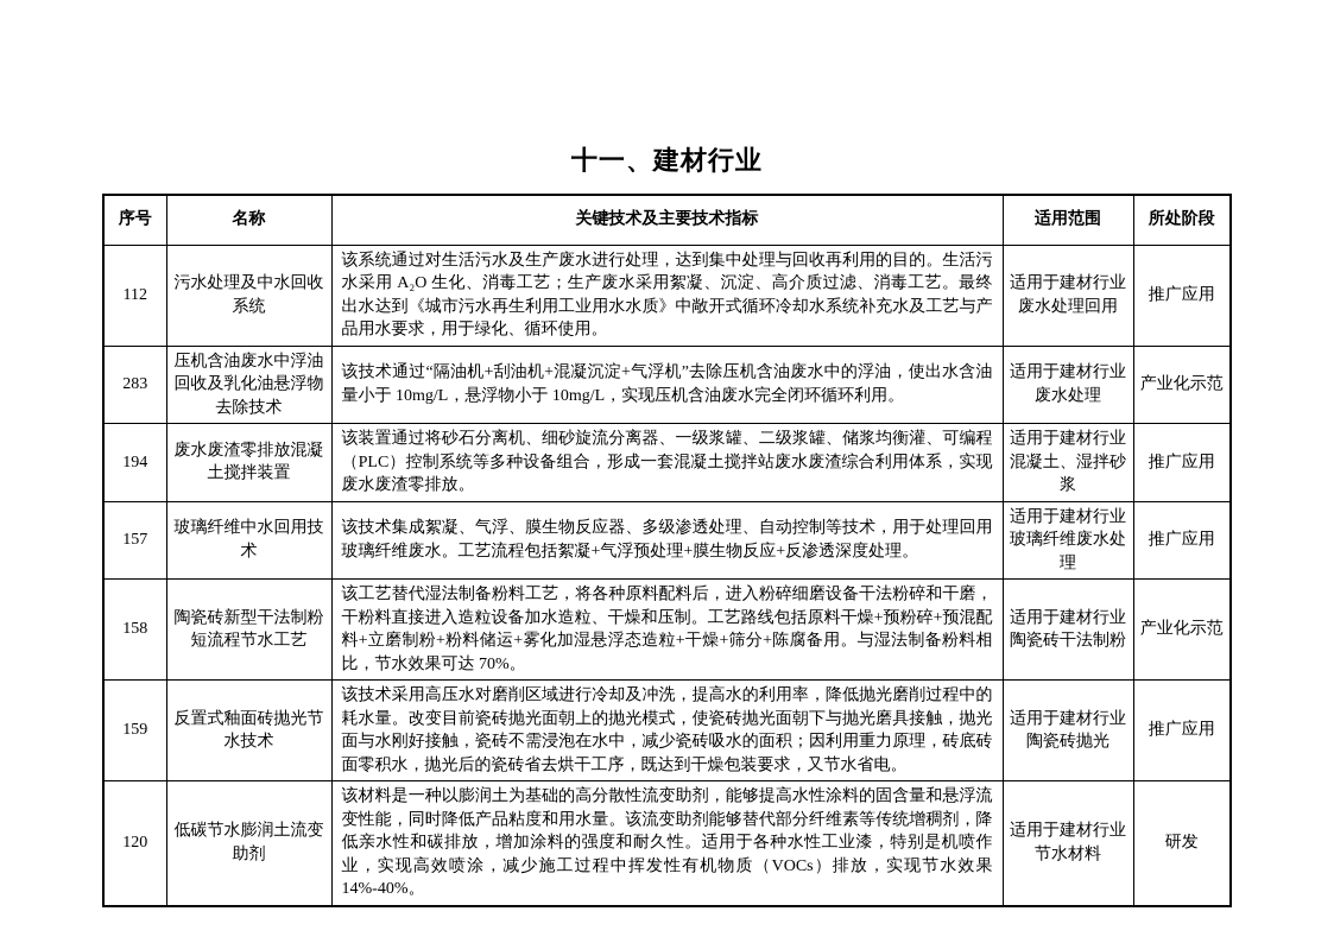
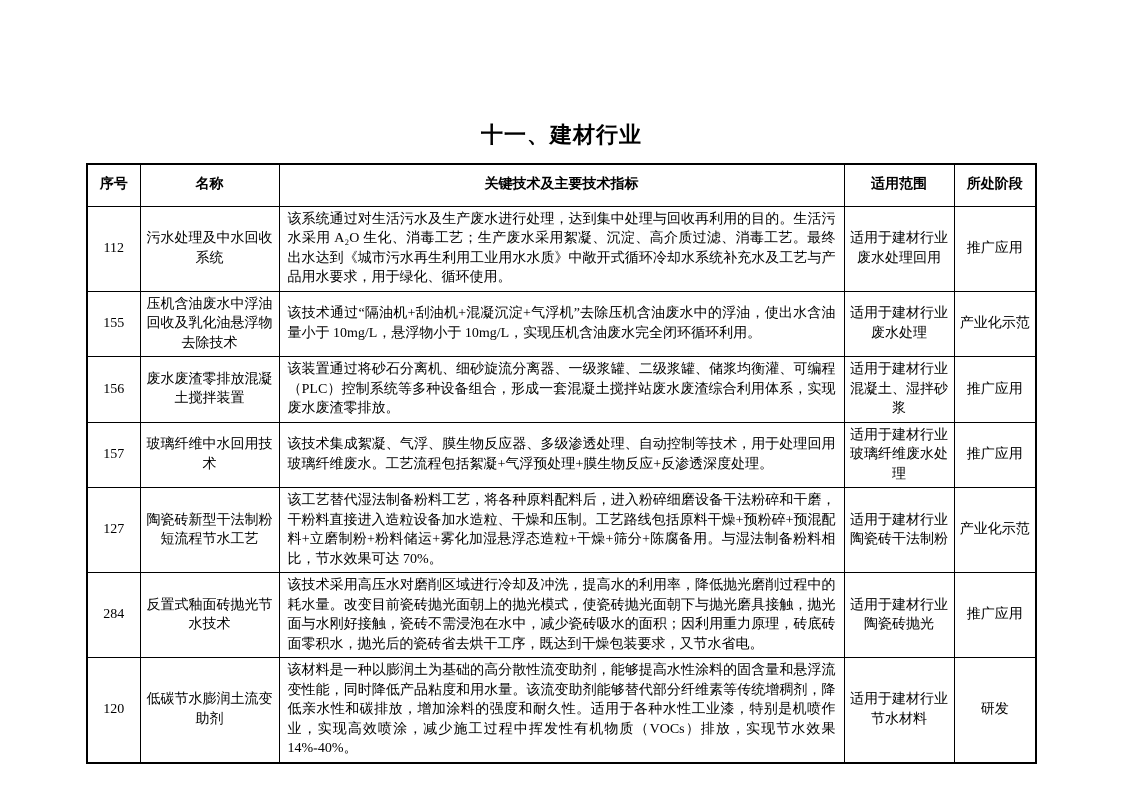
  十一、建材行业
  序号	名称	关键技术及主要技术指标	适用范围	所处阶段
  112	污水处理及中水回收系统	该系统通过对生活污水及生产废水进行处理，达到集中处理与回收再利用的目的。生活污水采用 A₂O 生化、消毒工艺；生产废水采用絮凝、沉淀、高介质过滤、消毒工艺。最终出水达到《城市污水再生利用工业用水水质》中敞开式循环冷却水系统补充水及工艺与产品用水要求，用于绿化、循环使用。	适用于建材行业废水处理回用	推广应用
- 283	压机含油废水中浮油回收及乳化油悬浮物去除技术	该技术通过“隔油机+刮油机+混凝沉淀+气浮机”去除压机含油废水中的浮油，使出水含油量小于 10mg/L，悬浮物小于 10mg/L，实现压机含油废水完全闭环循环利用。	适用于建材行业废水处理	产业化示范
+ 155	压机含油废水中浮油回收及乳化油悬浮物去除技术	该技术通过“隔油机+刮油机+混凝沉淀+气浮机”去除压机含油废水中的浮油，使出水含油量小于 10mg/L，悬浮物小于 10mg/L，实现压机含油废水完全闭环循环利用。	适用于建材行业废水处理	产业化示范
- 194	废水废渣零排放混凝土搅拌装置	该装置通过将砂石分离机、细砂旋流分离器、一级浆罐、二级浆罐、储浆均衡灌、可编程（PLC）控制系统等多种设备组合，形成一套混凝土搅拌站废水废渣综合利用体系，实现废水废渣零排放。	适用于建材行业混凝土、湿拌砂浆	推广应用
+ 156	废水废渣零排放混凝土搅拌装置	该装置通过将砂石分离机、细砂旋流分离器、一级浆罐、二级浆罐、储浆均衡灌、可编程（PLC）控制系统等多种设备组合，形成一套混凝土搅拌站废水废渣综合利用体系，实现废水废渣零排放。	适用于建材行业混凝土、湿拌砂浆	推广应用
  157	玻璃纤维中水回用技术	该技术集成絮凝、气浮、膜生物反应器、多级渗透处理、自动控制等技术，用于处理回用玻璃纤维废水。工艺流程包括絮凝+气浮预处理+膜生物反应+反渗透深度处理。	适用于建材行业玻璃纤维废水处理	推广应用
- 158	陶瓷砖新型干法制粉短流程节水工艺	该工艺替代湿法制备粉料工艺，将各种原料配料后，进入粉碎细磨设备干法粉碎和干磨，干粉料直接进入造粒设备加水造粒、干燥和压制。工艺路线包括原料干燥+预粉碎+预混配料+立磨制粉+粉料储运+雾化加湿悬浮态造粒+干燥+筛分+陈腐备用。与湿法制备粉料相比，节水效果可达 70%。	适用于建材行业陶瓷砖干法制粉	产业化示范
+ 127	陶瓷砖新型干法制粉短流程节水工艺	该工艺替代湿法制备粉料工艺，将各种原料配料后，进入粉碎细磨设备干法粉碎和干磨，干粉料直接进入造粒设备加水造粒、干燥和压制。工艺路线包括原料干燥+预粉碎+预混配料+立磨制粉+粉料储运+雾化加湿悬浮态造粒+干燥+筛分+陈腐备用。与湿法制备粉料相比，节水效果可达 70%。	适用于建材行业陶瓷砖干法制粉	产业化示范
- 159	反置式釉面砖抛光节水技术	该技术采用高压水对磨削区域进行冷却及冲洗，提高水的利用率，降低抛光磨削过程中的耗水量。改变目前瓷砖抛光面朝上的抛光模式，使瓷砖抛光面朝下与抛光磨具接触，抛光面与水刚好接触，瓷砖不需浸泡在水中，减少瓷砖吸水的面积；因利用重力原理，砖底砖面零积水，抛光后的瓷砖省去烘干工序，既达到干燥包装要求，又节水省电。	适用于建材行业陶瓷砖抛光	推广应用
+ 284	反置式釉面砖抛光节水技术	该技术采用高压水对磨削区域进行冷却及冲洗，提高水的利用率，降低抛光磨削过程中的耗水量。改变目前瓷砖抛光面朝上的抛光模式，使瓷砖抛光面朝下与抛光磨具接触，抛光面与水刚好接触，瓷砖不需浸泡在水中，减少瓷砖吸水的面积；因利用重力原理，砖底砖面零积水，抛光后的瓷砖省去烘干工序，既达到干燥包装要求，又节水省电。	适用于建材行业陶瓷砖抛光	推广应用
  120	低碳节水膨润土流变助剂	该材料是一种以膨润土为基础的高分散性流变助剂，能够提高水性涂料的固含量和悬浮流变性能，同时降低产品粘度和用水量。该流变助剂能够替代部分纤维素等传统增稠剂，降低亲水性和碳排放，增加涂料的强度和耐久性。适用于各种水性工业漆，特别是机喷作业，实现高效喷涂，减少施工过程中挥发性有机物质（VOCs）排放，实现节水效果 14%-40%。	适用于建材行业节水材料	研发
